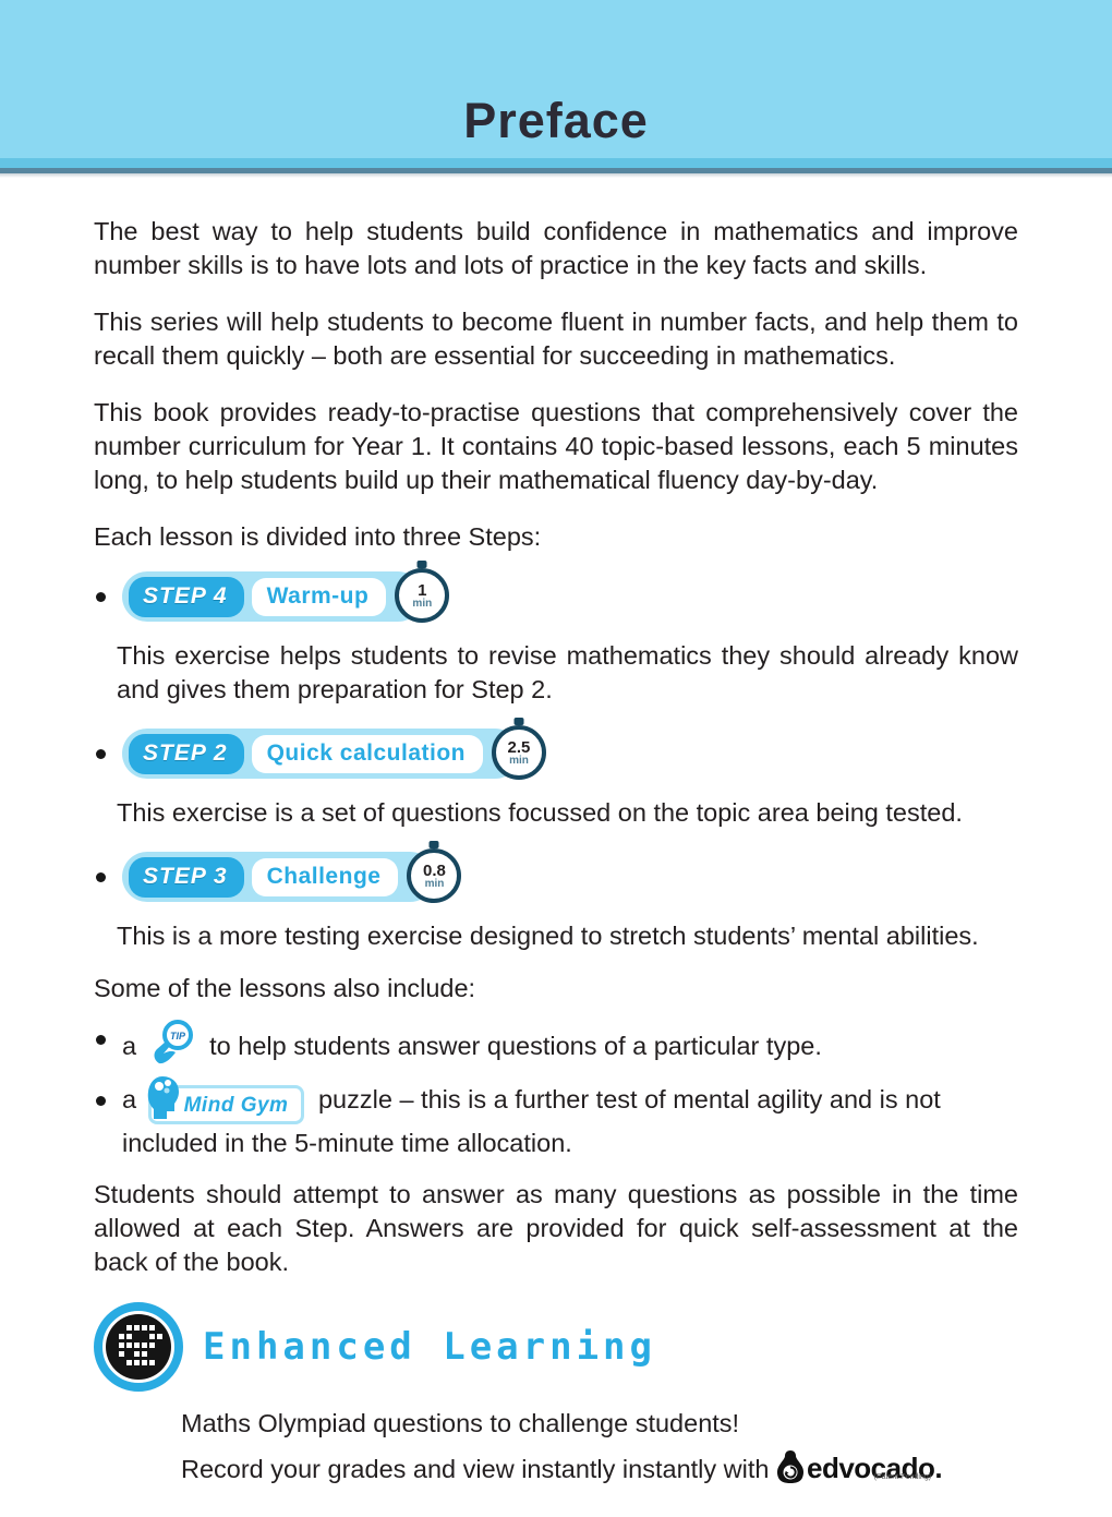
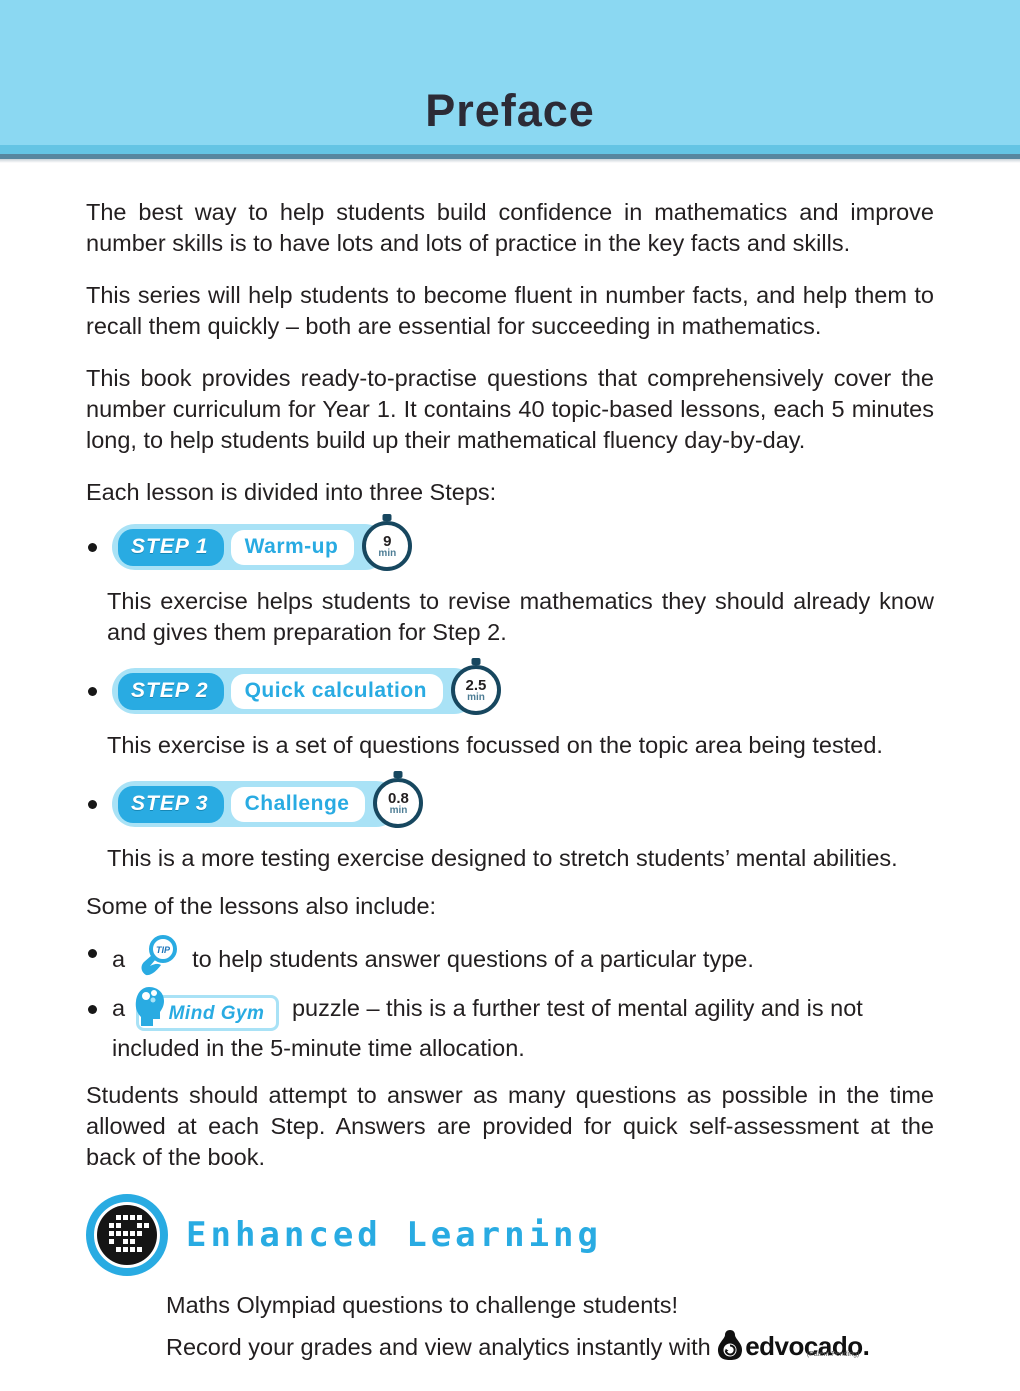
  Preface
  The best way to help students build confidence in mathematics and improve number skills is to have lots and lots of practice in the key facts and skills.
  This series will help students to become fluent in number facts, and help them to recall them quickly – both are essential for succeeding in mathematics.
  This book provides ready-to-practise questions that comprehensively cover the number curriculum for Year 1. It contains 40 topic-based lessons, each 5 minutes long, to help students build up their mathematical fluency day-by-day.
  Each lesson is divided into three Steps:
- STEP 4
+ STEP 1
  Warm-up
- 1
+ 9
  min
  This exercise helps students to revise mathematics they should already know and gives them preparation for Step 2.
  STEP 2
  Quick calculation
  2.5
  min
  This exercise is a set of questions focussed on the topic area being tested.
  STEP 3
  Challenge
  0.8
  min
  This is a more testing exercise designed to stretch students’ mental abilities.
  Some of the lessons also include:
  a
  TIP
  to help students answer questions of a particular type.
  a
  Mind Gym
  puzzle – this is a further test of mental agility and is not included in the 5-minute time allocation.
  Students should attempt to answer as many questions as possible in the time allowed at each Step. Answers are provided for quick self-assessment at the back of the book.
  Enhanced Learning
  Maths Olympiad questions to challenge students!
- Record your grades and view instantly instantly with edvocado
+ Record your grades and view analytics instantly with edvocado
  .
